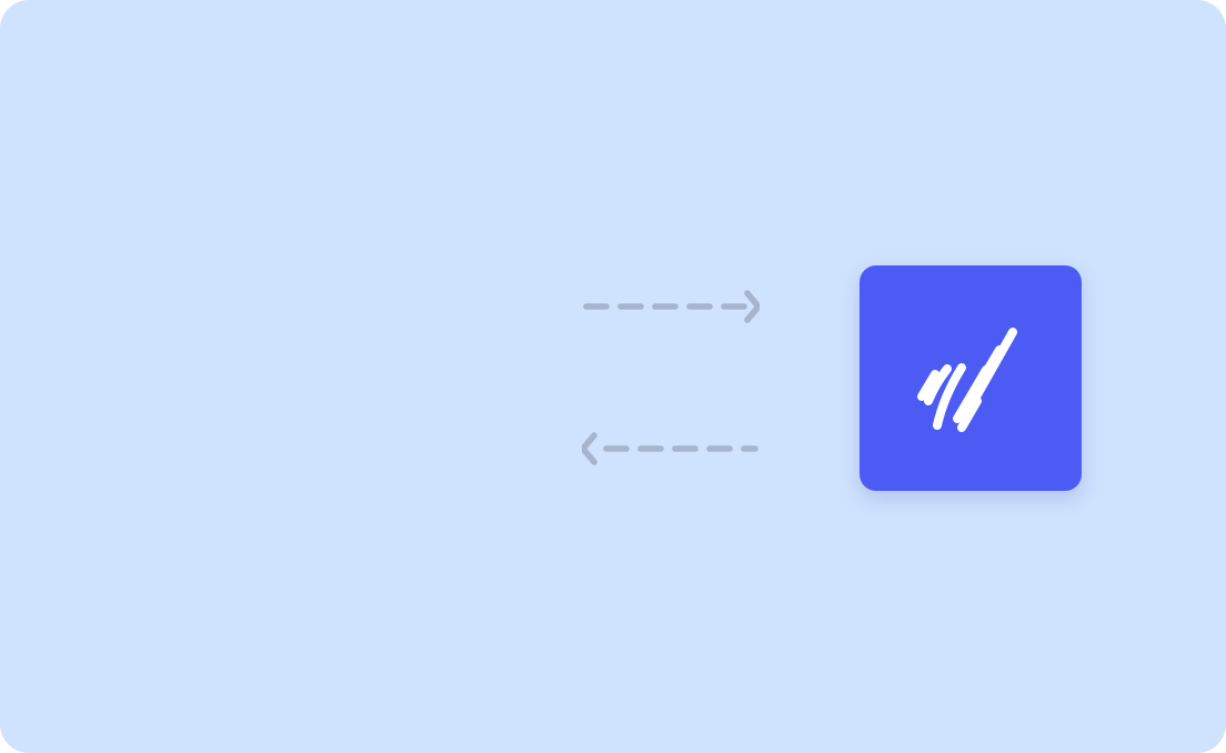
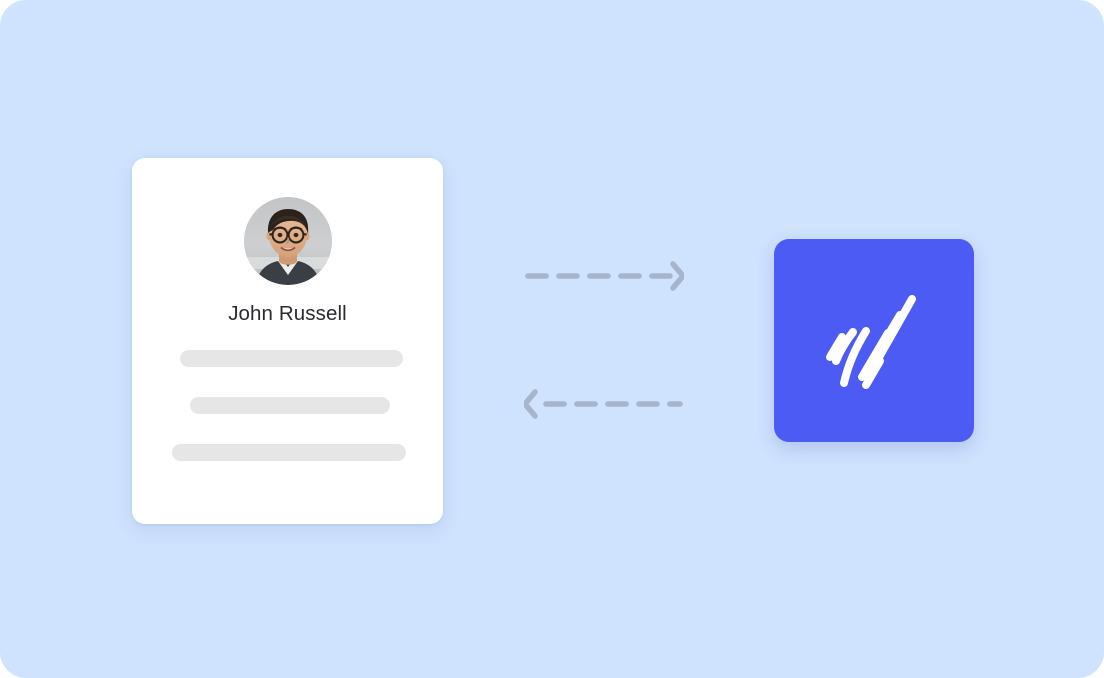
+ John Russell
